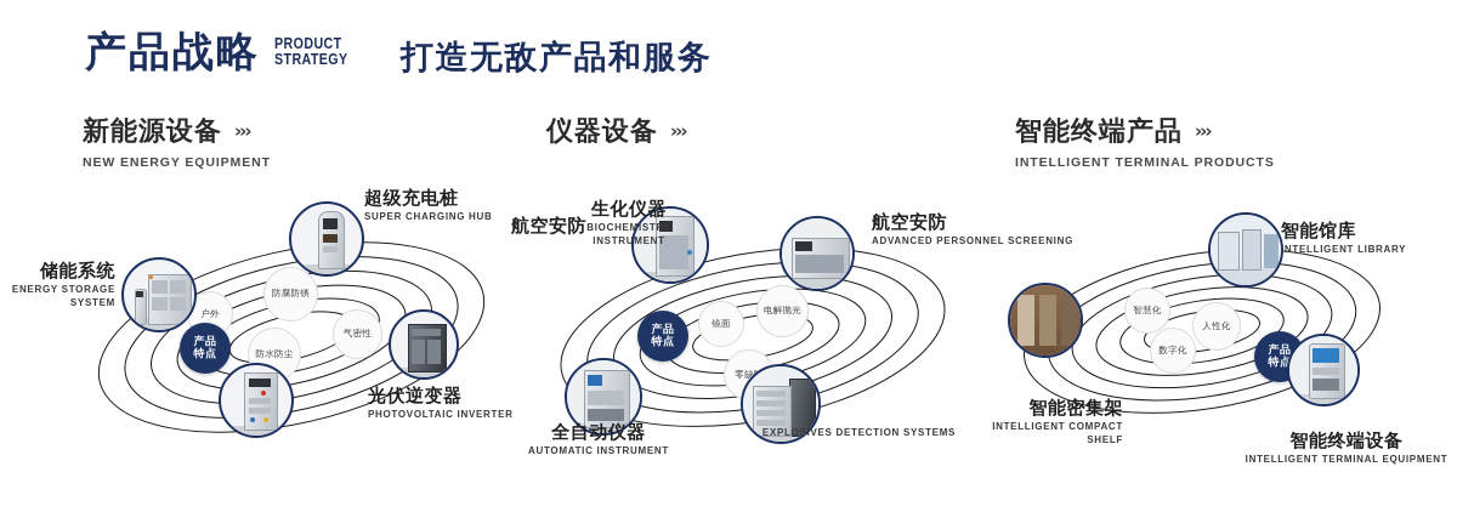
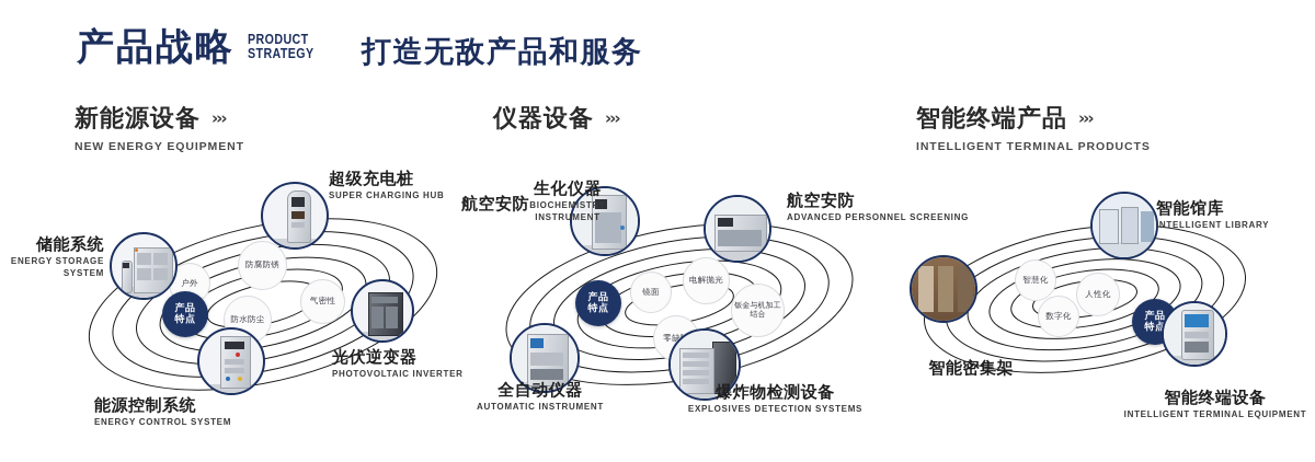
  产品战略
  PRODUCT
  STRATEGY
  打造无敌产品和服务
  新能源设备
  ›››
  NEW ENERGY EQUIPMENT
  仪器设备
  ›››
  智能终端产品
  ›››
  INTELLIGENT TERMINAL PRODUCTS
  户外
  防腐防锈
  防水防尘
  气密性
  产品
  特点
  储能系统
  ENERGY STORAGE SYSTEM
  超级充电桩
  SUPER CHARGING HUB
  光伏逆变器
  PHOTOVOLTAIC INVERTER
+ 能源控制系统
+ ENERGY CONTROL SYSTEM
  镜面
  电解抛光
+ 钣金与机加工结合
  产品
  特点
  航空安防
  生化仪器
  BIOCHEMISTRY INSTRUMENT
  航空安防
  ADVANCED PERSONNEL SCREENING
  全自动仪器
  AUTOMATIC INSTRUMENT
+ 爆炸物检测设备
  EXPLOSIVES DETECTION SYSTEMS
  智慧化
  数字化
  人性化
  产品
  特点
  智能馆库
  INTELLIGENT LIBRARY
  智能密集架
- INTELLIGENT COMPACT SHELF
  智能终端设备
  INTELLIGENT TERMINAL EQUIPMENT
